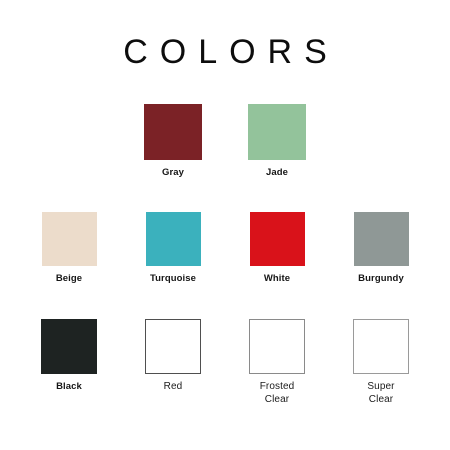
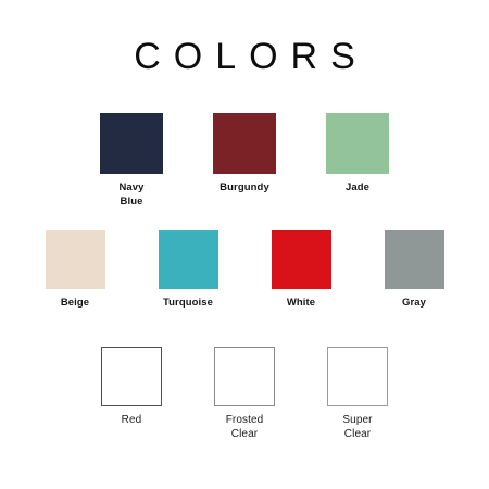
  COLORS
+ Navy
+ Blue
- Gray
+ Burgundy
  Jade
  Beige
  Turquoise
  White
- Burgundy
+ Gray
- Black
  Red
  Frosted
  Clear
  Super
  Clear
